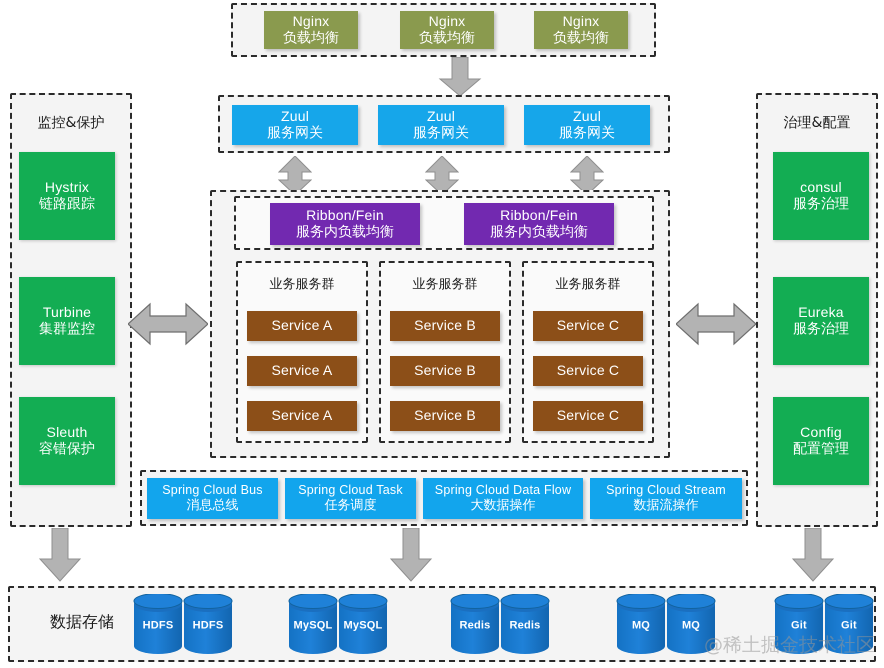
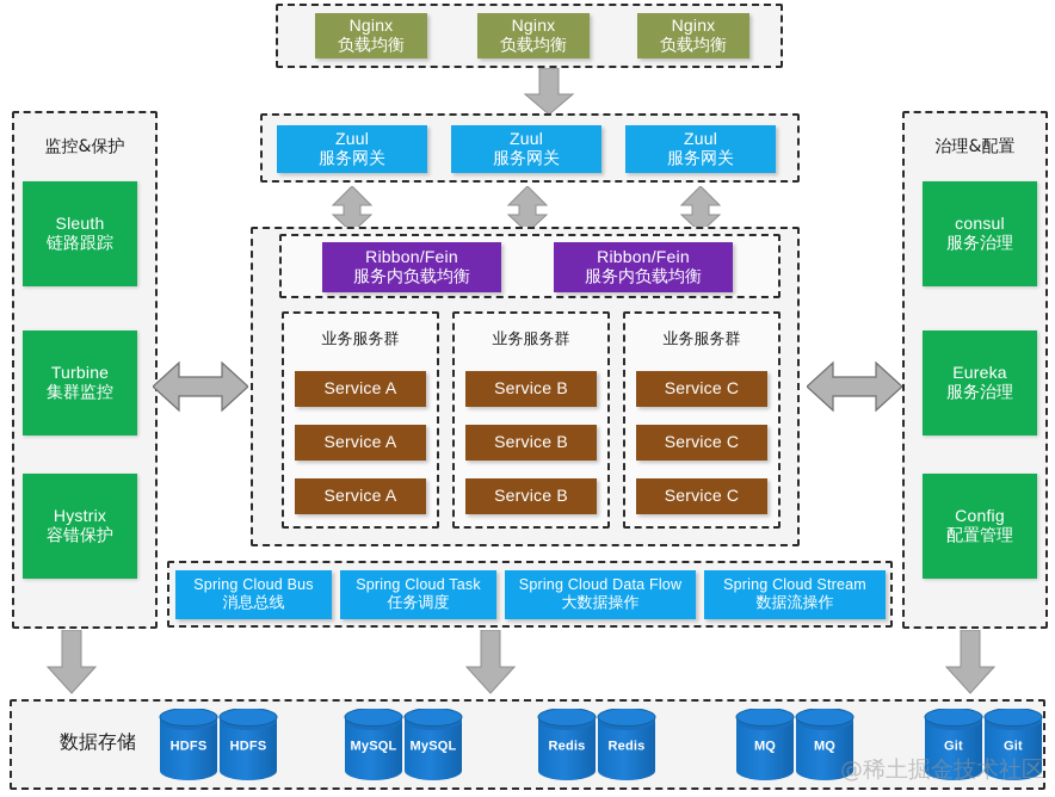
  Nginx
  负载均衡
  Nginx
  负载均衡
  Nginx
  负载均衡
  监控&保护
- Hystrix
+ Sleuth
  链路跟踪
  Turbine
  集群监控
- Sleuth
+ Hystrix
  容错保护
  治理&配置
  consul
  服务治理
  Eureka
  服务治理
  Config
  配置管理
  Zuul
  服务网关
  Zuul
  服务网关
  Zuul
  服务网关
  Ribbon/Fein
  服务内负载均衡
  Ribbon/Fein
  服务内负载均衡
  业务服务群
  Service A
  Service A
  Service A
  业务服务群
  Service B
  Service B
  Service B
  业务服务群
  Service C
  Service C
  Service C
  Spring Cloud Bus
  消息总线
  Spring Cloud Task
  任务调度
  Spring Cloud Data Flow
  大数据操作
  Spring Cloud Stream
  数据流操作
  数据存储
  HDFS
  HDFS
  MySQL
  MySQL
  Redis
  Redis
  MQ
  MQ
  Git
  Git
  @稀土掘金技术社区
